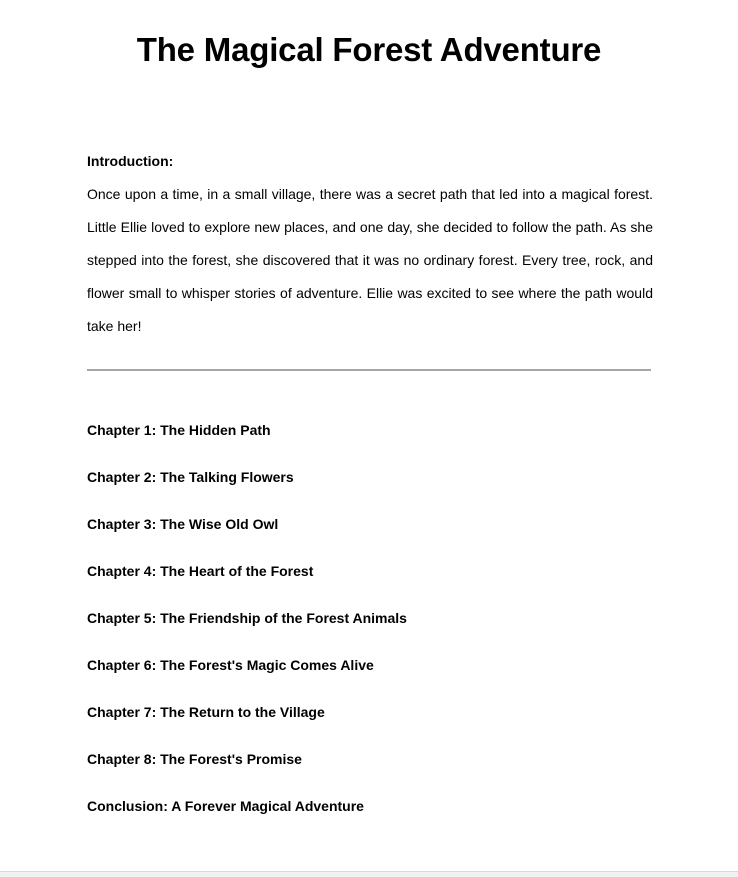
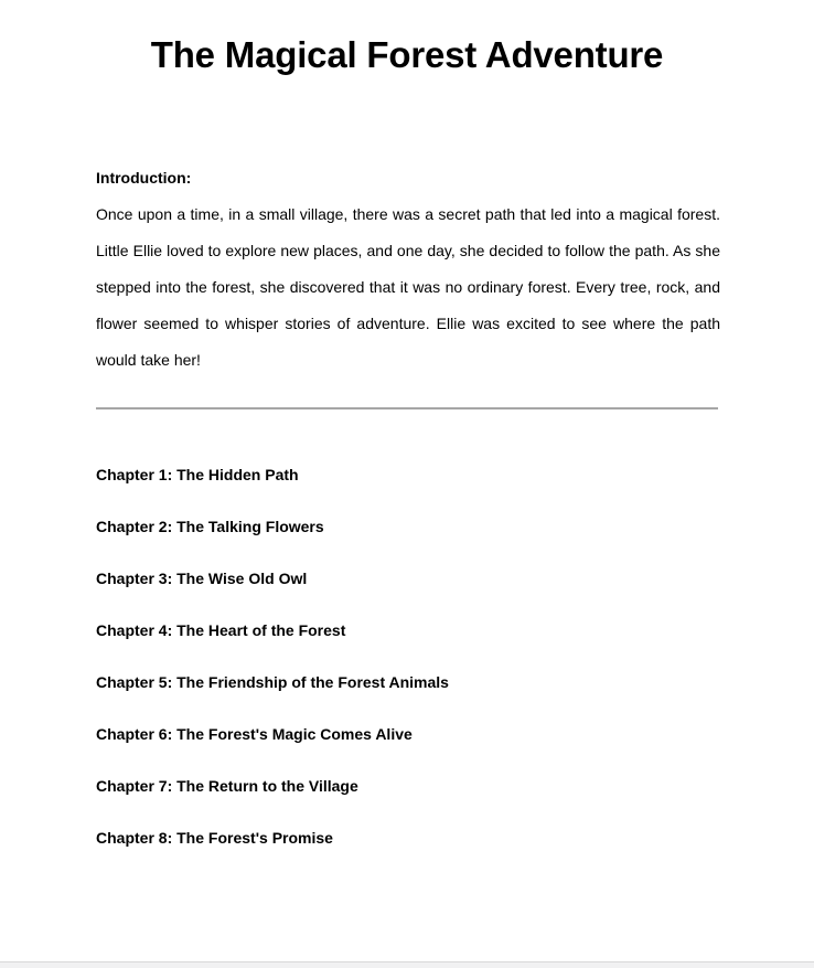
  The Magical Forest Adventure
  Introduction:
- Once upon a time, in a small village, there was a secret path that led into a magical forest. Little Ellie loved to explore new places, and one day, she decided to follow the path. As she stepped into the forest, she discovered that it was no ordinary forest. Every tree, rock, and flower small to whisper stories of adventure. Ellie was excited to see where the path would take her!
+ Once upon a time, in a small village, there was a secret path that led into a magical forest. Little Ellie loved to explore new places, and one day, she decided to follow the path. As she stepped into the forest, she discovered that it was no ordinary forest. Every tree, rock, and flower seemed to whisper stories of adventure. Ellie was excited to see where the path would take her!
  Chapter 1: The Hidden Path
  Chapter 2: The Talking Flowers
  Chapter 3: The Wise Old Owl
  Chapter 4: The Heart of the Forest
  Chapter 5: The Friendship of the Forest Animals
  Chapter 6: The Forest's Magic Comes Alive
  Chapter 7: The Return to the Village
  Chapter 8: The Forest's Promise
- Conclusion: A Forever Magical Adventure
